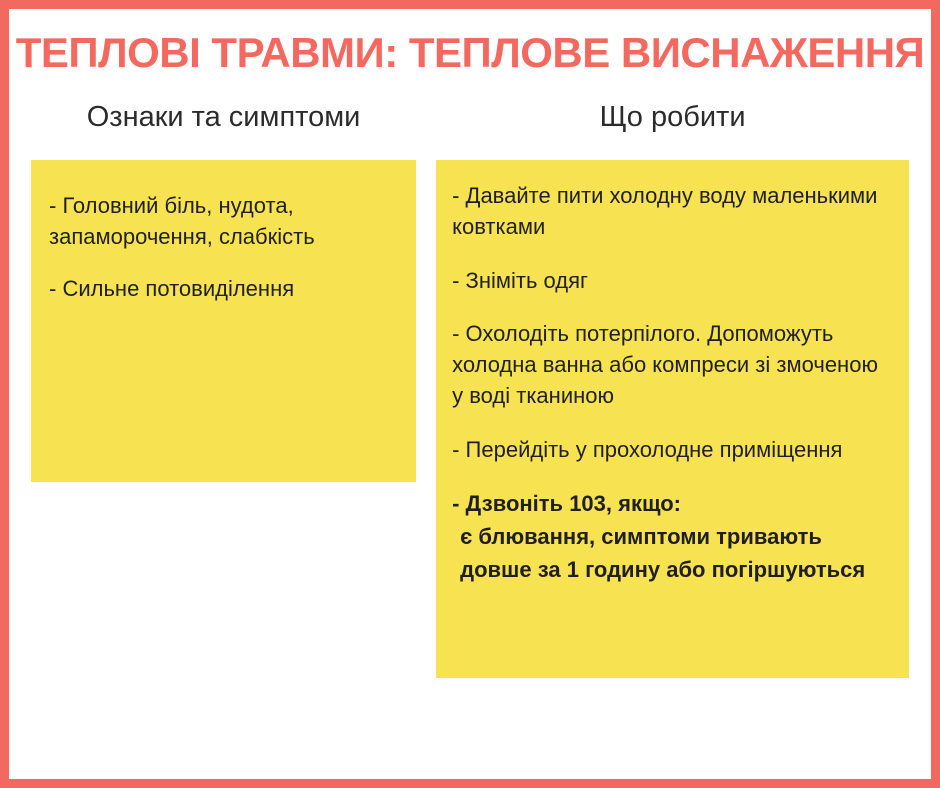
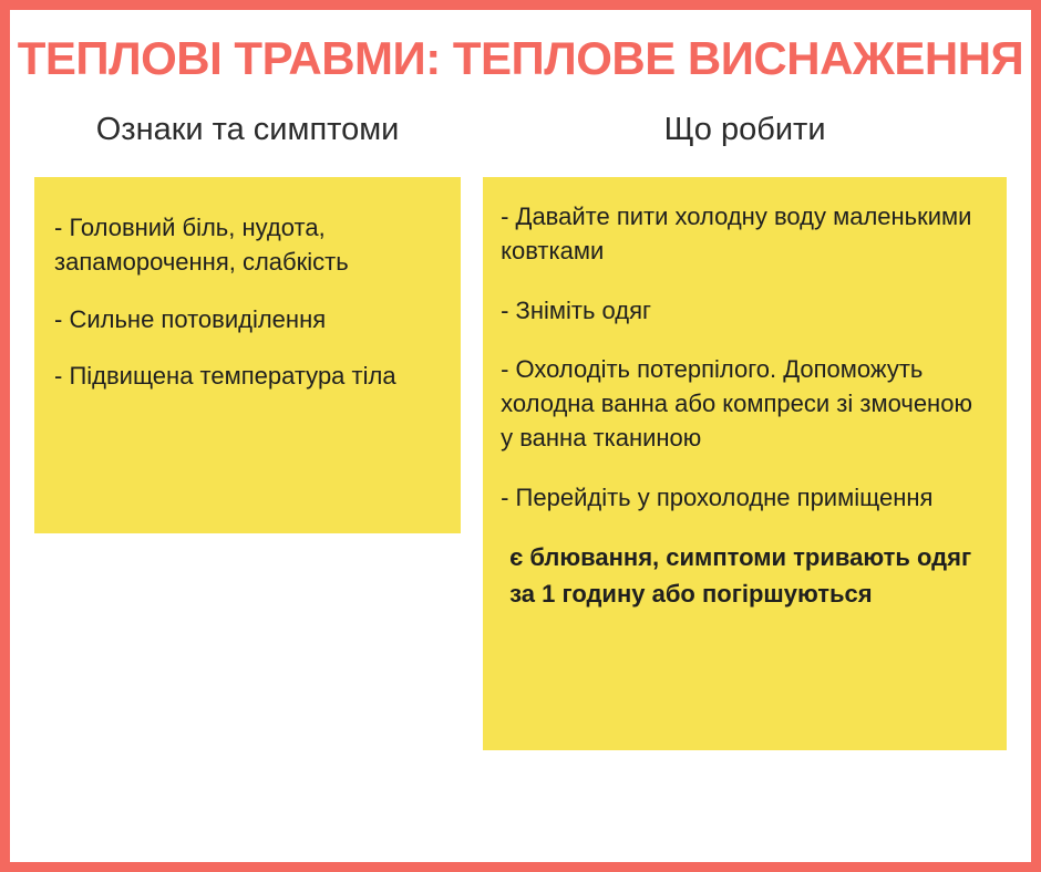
  ТЕПЛОВІ ТРАВМИ: ТЕПЛОВЕ ВИСНАЖЕННЯ
  Ознаки та симптоми
  - Головний біль, нудота, запаморочення, слабкість
  - Сильне потовиділення
+ - Підвищена температура тіла
  Що робити
  - Давайте пити холодну воду маленькими ковтками
  - Зніміть одяг
- - Охолодіть потерпілого. Допоможуть холодна ванна або компреси зі змоченою у воді тканиною
+ - Охолодіть потерпілого. Допоможуть холодна ванна або компреси зі змоченою у ванна тканиною
  - Перейдіть у прохолодне приміщення
- - Дзвоніть 103, якщо:
- є блювання, симптоми тривають довше за 1 годину або погіршуються
+ є блювання, симптоми тривають одяг за 1 годину або погіршуються
